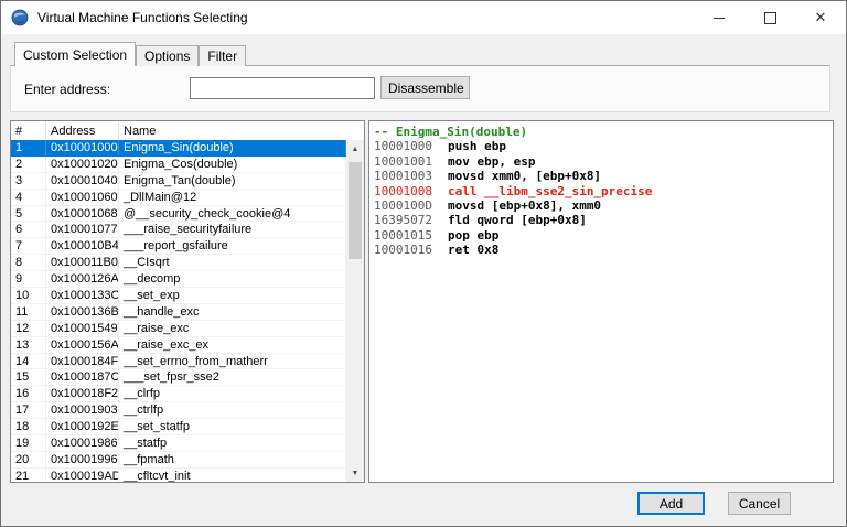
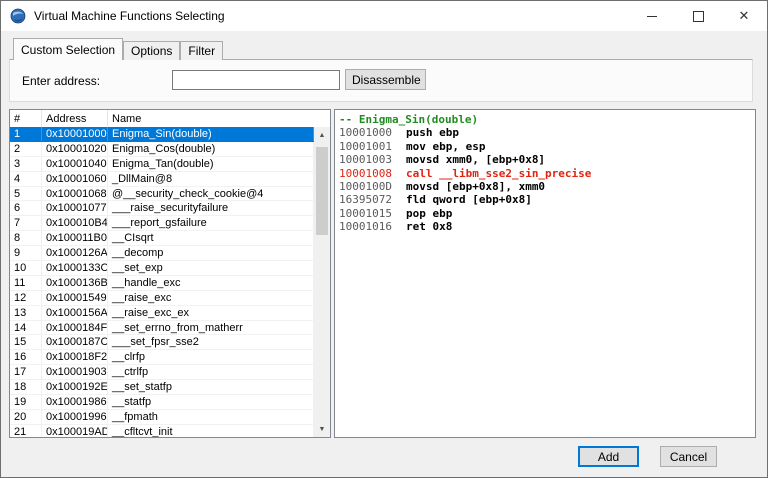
  Virtual Machine Functions Selecting
  ✕
  Custom Selection
  Options
  Filter
  Enter address:
  Disassemble
  #
  Address
  Name
  1
  0x10001000
  Enigma_Sin(double)
  2
  0x10001020
  Enigma_Cos(double)
  3
  0x10001040
  Enigma_Tan(double)
  4
  0x10001060
- _DllMain@12
+ _DllMain@8
  5
  0x10001068
  @__security_check_cookie@4
  6
  0x10001077
  ___raise_securityfailure
  7
  0x100010B4
  ___report_gsfailure
  8
  0x100011B0
  __CIsqrt
  9
  0x1000126A
  __decomp
  10
  0x1000133C
  __set_exp
  11
  0x1000136B
  __handle_exc
  12
  0x10001549
  __raise_exc
  13
  0x1000156A
  __raise_exc_ex
  14
  0x1000184F
  __set_errno_from_matherr
  15
  0x1000187C
  ___set_fpsr_sse2
  16
  0x100018F2
  __clrfp
  17
  0x10001903
  __ctrlfp
  18
  0x1000192E
  __set_statfp
  19
  0x10001986
  __statfp
  20
  0x10001996
  __fpmath
  21
  0x100019AD
  __cfltcvt_init
  -- Enigma_Sin(double)
  10001000
  push ebp
  10001001
  mov ebp, esp
  10001003
  movsd xmm0, [ebp+0x8]
  10001008
  call __libm_sse2_sin_precise
  1000100D
  movsd [ebp+0x8], xmm0
  16395072
  fld qword [ebp+0x8]
  10001015
  pop ebp
  10001016
  ret 0x8
  Add
  Cancel
